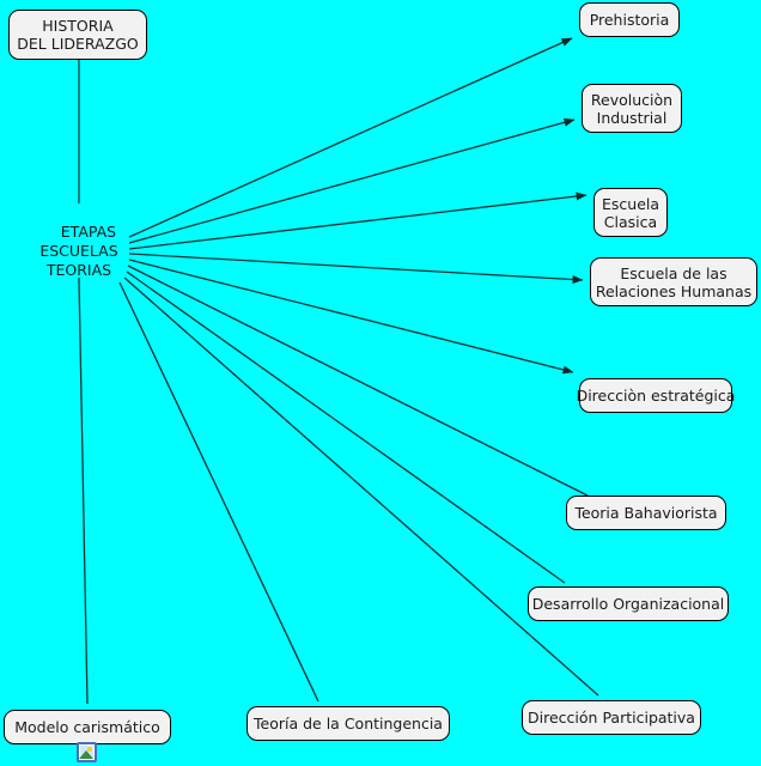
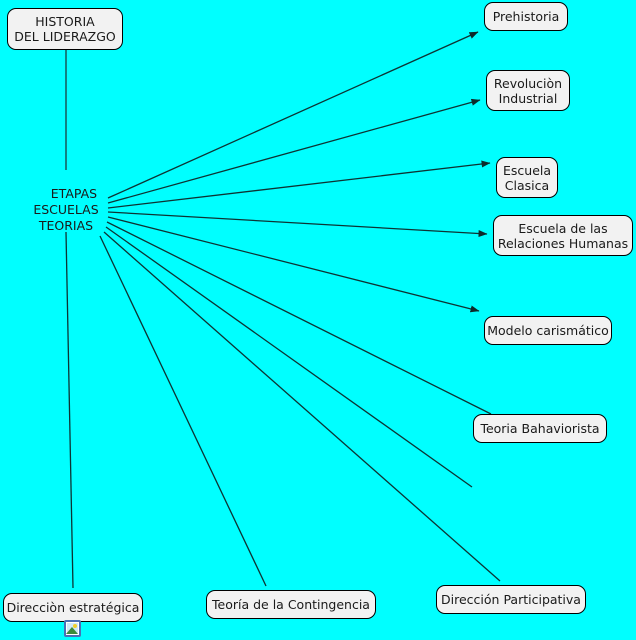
  HISTORIA
  DEL LIDERAZGO
  ETAPAS
  ESCUELAS
  TEORIAS
  Prehistoria
  Revoluciòn
  Industrial
  Escuela
  Clasica
  Escuela de las
  Relaciones Humanas
- Direcciòn estratégica
+ Modelo carismático
  Teoria Bahaviorista
- Desarrollo Organizacional
  Dirección Participativa
  Teoría de la Contingencia
- Modelo carismático
+ Direcciòn estratégica
